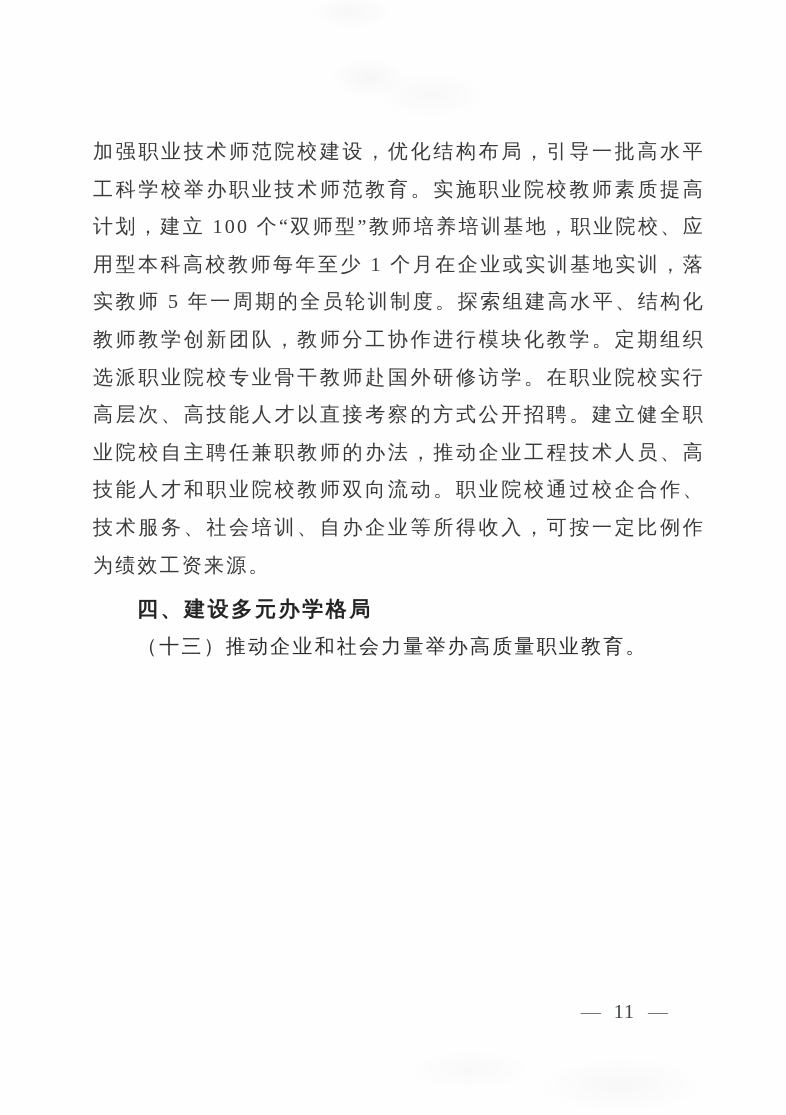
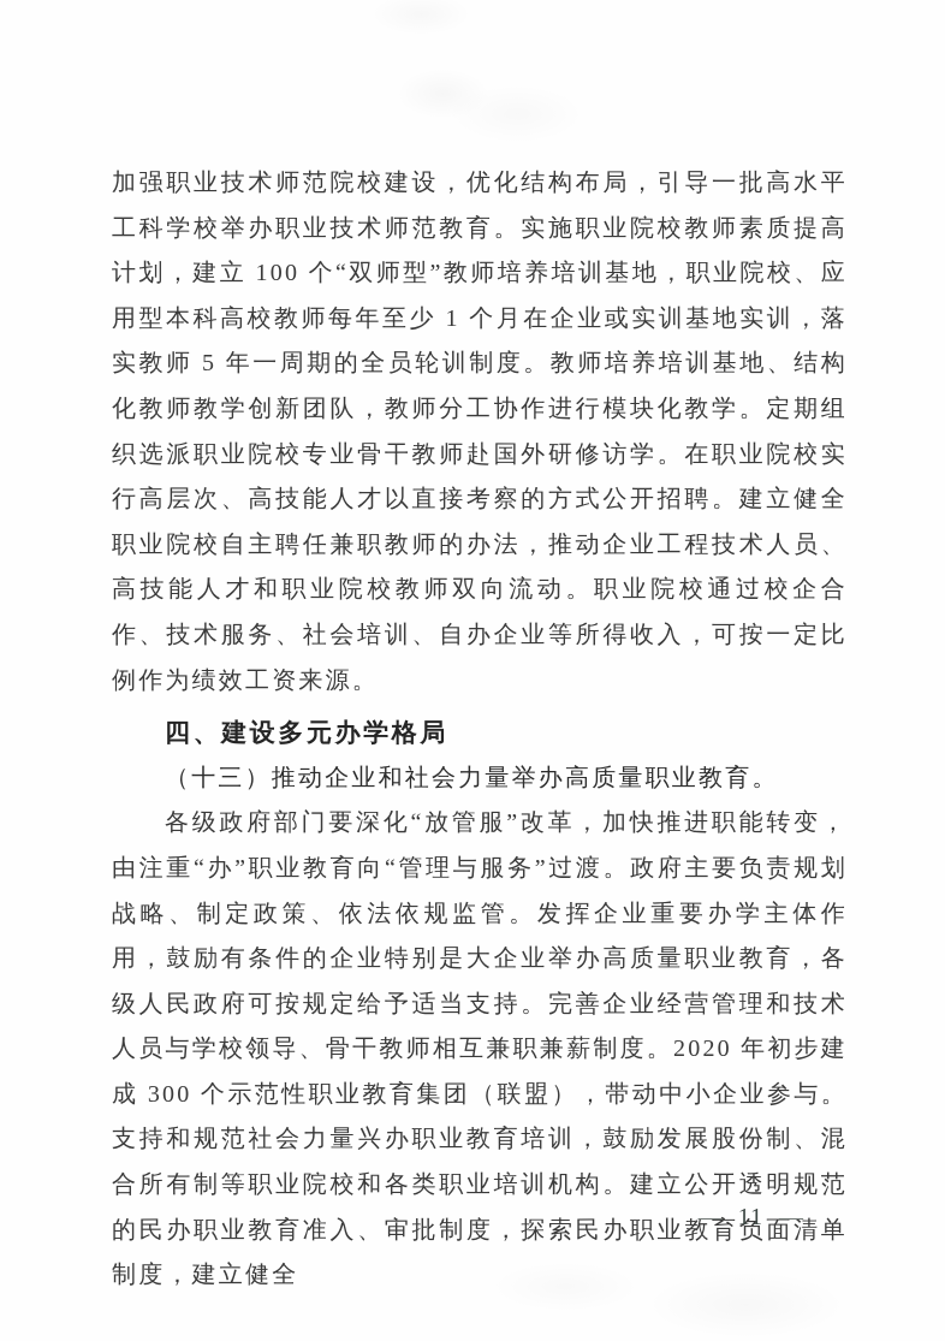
- 加强职业技术师范院校建设，优化结构布局，引导一批高水平工科学校举办职业技术师范教育。实施职业院校教师素质提高计划，建立 100 个“双师型”教师培养培训基地，职业院校、应用型本科高校教师每年至少 1 个月在企业或实训基地实训，落实教师 5 年一周期的全员轮训制度。探索组建高水平、结构化教师教学创新团队，教师分工协作进行模块化教学。定期组织选派职业院校专业骨干教师赴国外研修访学。在职业院校实行高层次、高技能人才以直接考察的方式公开招聘。建立健全职业院校自主聘任兼职教师的办法，推动企业工程技术人员、高技能人才和职业院校教师双向流动。职业院校通过校企合作、技术服务、社会培训、自办企业等所得收入，可按一定比例作为绩效工资来源。
+ 加强职业技术师范院校建设，优化结构布局，引导一批高水平工科学校举办职业技术师范教育。实施职业院校教师素质提高计划，建立 100 个“双师型”教师培养培训基地，职业院校、应用型本科高校教师每年至少 1 个月在企业或实训基地实训，落实教师 5 年一周期的全员轮训制度。教师培养培训基地、结构化教师教学创新团队，教师分工协作进行模块化教学。定期组织选派职业院校专业骨干教师赴国外研修访学。在职业院校实行高层次、高技能人才以直接考察的方式公开招聘。建立健全职业院校自主聘任兼职教师的办法，推动企业工程技术人员、高技能人才和职业院校教师双向流动。职业院校通过校企合作、技术服务、社会培训、自办企业等所得收入，可按一定比例作为绩效工资来源。
  四、建设多元办学格局
  （十三）推动企业和社会力量举办高质量职业教育。
+ 各级政府部门要深化“放管服”改革，加快推进职能转变，由注重“办”职业教育向“管理与服务”过渡。政府主要负责规划战略、制定政策、依法依规监管。发挥企业重要办学主体作用，鼓励有条件的企业特别是大企业举办高质量职业教育，各级人民政府可按规定给予适当支持。完善企业经营管理和技术人员与学校领导、骨干教师相互兼职兼薪制度。2020 年初步建成 300 个示范性职业教育集团（联盟），带动中小企业参与。支持和规范社会力量兴办职业教育培训，鼓励发展股份制、混合所有制等职业院校和各类职业培训机构。建立公开透明规范的民办职业教育准入、审批制度，探索民办职业教育负面清单制度，建立健全
  —
  11
  —
